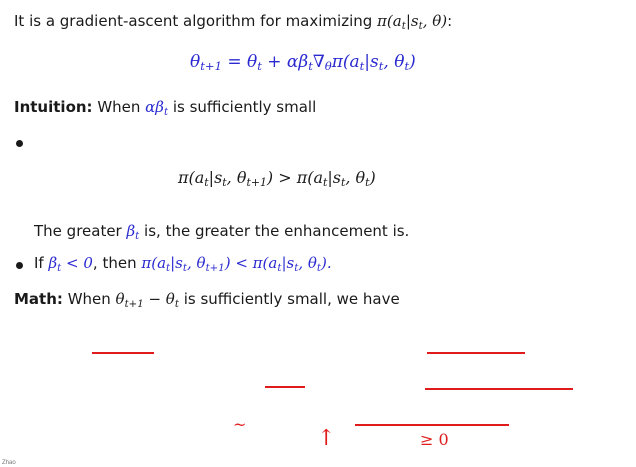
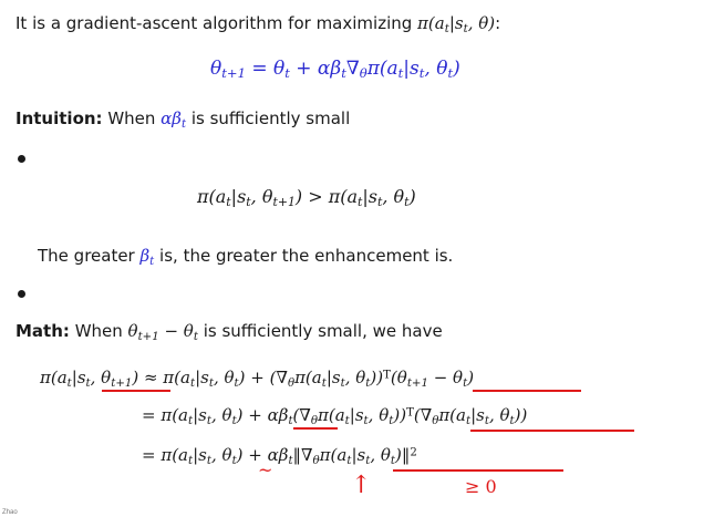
  It is a gradient-ascent algorithm for maximizing π(at|st, θ):
  θt+1 = θt + αβt∇θπ(at|st, θt)
  Intuition: When αβt is sufficiently small
  π(at|st, θt+1) > π(at|st, θt)
  The greater βt is, the greater the enhancement is.
- If βt < 0, then π(at|st, θt+1) < π(at|st, θt).
  Math: When θt+1 − θt is sufficiently small, we have
+ π(at|st, θt+1) ≈ π(at|st, θt) + (∇θπ(at|st, θt))T(θt+1 − θt)
+ = π(at|st, θt) + αβt(∇θπ(at|st, θt))T(∇θπ(at|st, θt))
+ = π(at|st, θt) + αβt‖∇θπ(at|st, θt)‖2
  ~
  ↑
  ≥ 0
